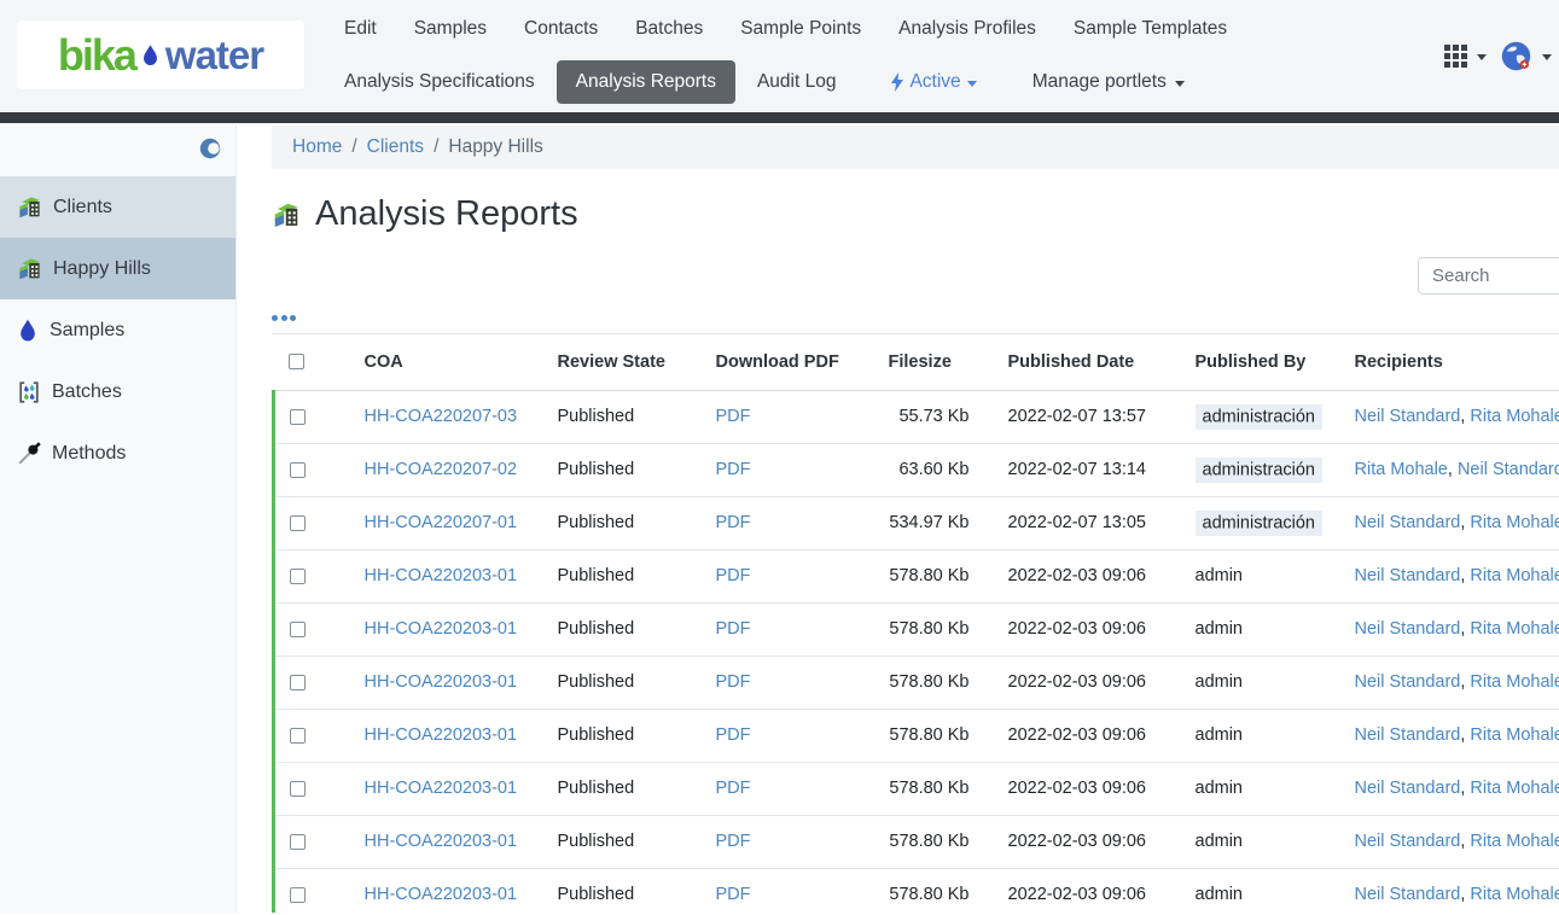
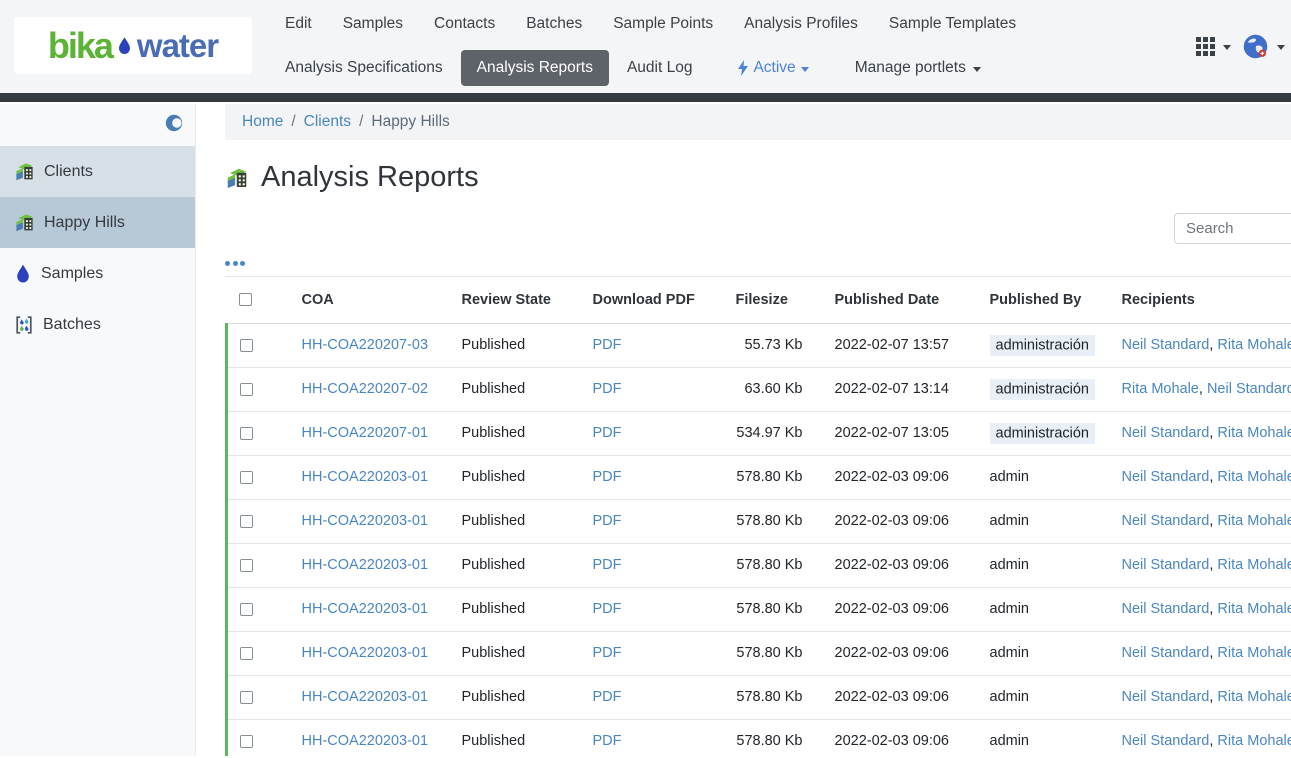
  bika
  water
  Edit
  Samples
  Contacts
  Batches
  Sample Points
  Analysis Profiles
  Sample Templates
  Analysis Specifications
  Analysis Reports
  Audit Log
  Active
  Manage portlets
  Clients
  Happy Hills
  Samples
  Batches
- Methods
  Home
  /
  Clients
  /
  Happy Hills
  Analysis Reports
  Search
  	COA	Review State	Download PDF	Filesize	Published Date	Published By	Recipients
  	HH-COA220207-03	Published	PDF	55.73 Kb	2022-02-07 13:57	administración	Neil Standard, Rita Mohal
  	HH-COA220207-02	Published	PDF	63.60 Kb	2022-02-07 13:14	administración	Rita Mohale, Neil Standar
  	HH-COA220207-01	Published	PDF	534.97 Kb	2022-02-07 13:05	administración	Neil Standard, Rita Mohal
  	HH-COA220203-01	Published	PDF	578.80 Kb	2022-02-03 09:06	admin	Neil Standard, Rita Mohal
  	HH-COA220203-01	Published	PDF	578.80 Kb	2022-02-03 09:06	admin	Neil Standard, Rita Mohal
  	HH-COA220203-01	Published	PDF	578.80 Kb	2022-02-03 09:06	admin	Neil Standard, Rita Mohal
  	HH-COA220203-01	Published	PDF	578.80 Kb	2022-02-03 09:06	admin	Neil Standard, Rita Mohal
  	HH-COA220203-01	Published	PDF	578.80 Kb	2022-02-03 09:06	admin	Neil Standard, Rita Mohal
  	HH-COA220203-01	Published	PDF	578.80 Kb	2022-02-03 09:06	admin	Neil Standard, Rita Mohal
  	HH-COA220203-01	Published	PDF	578.80 Kb	2022-02-03 09:06	admin	Neil Standard, Rita Mohal
